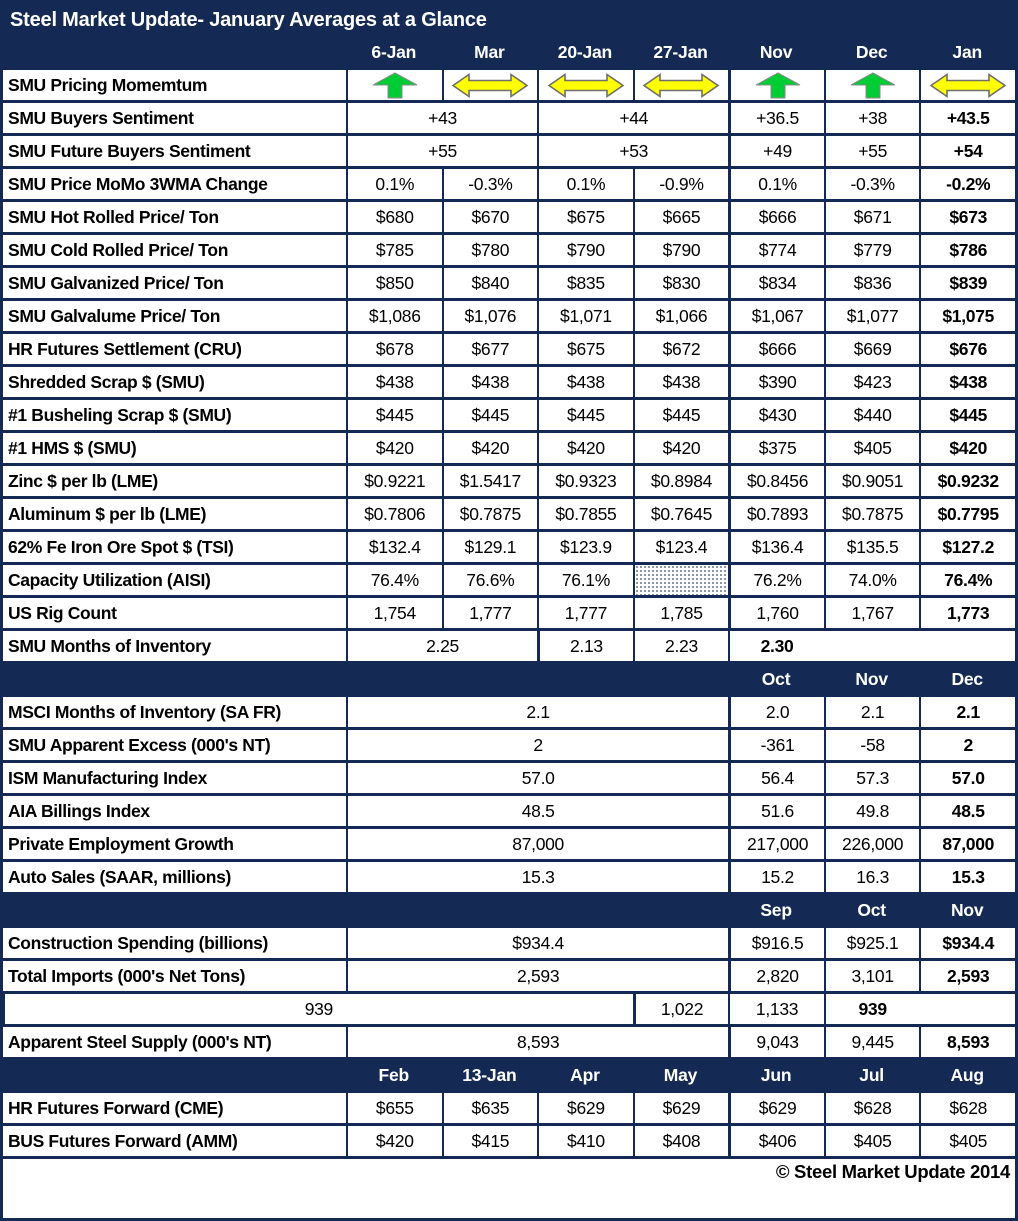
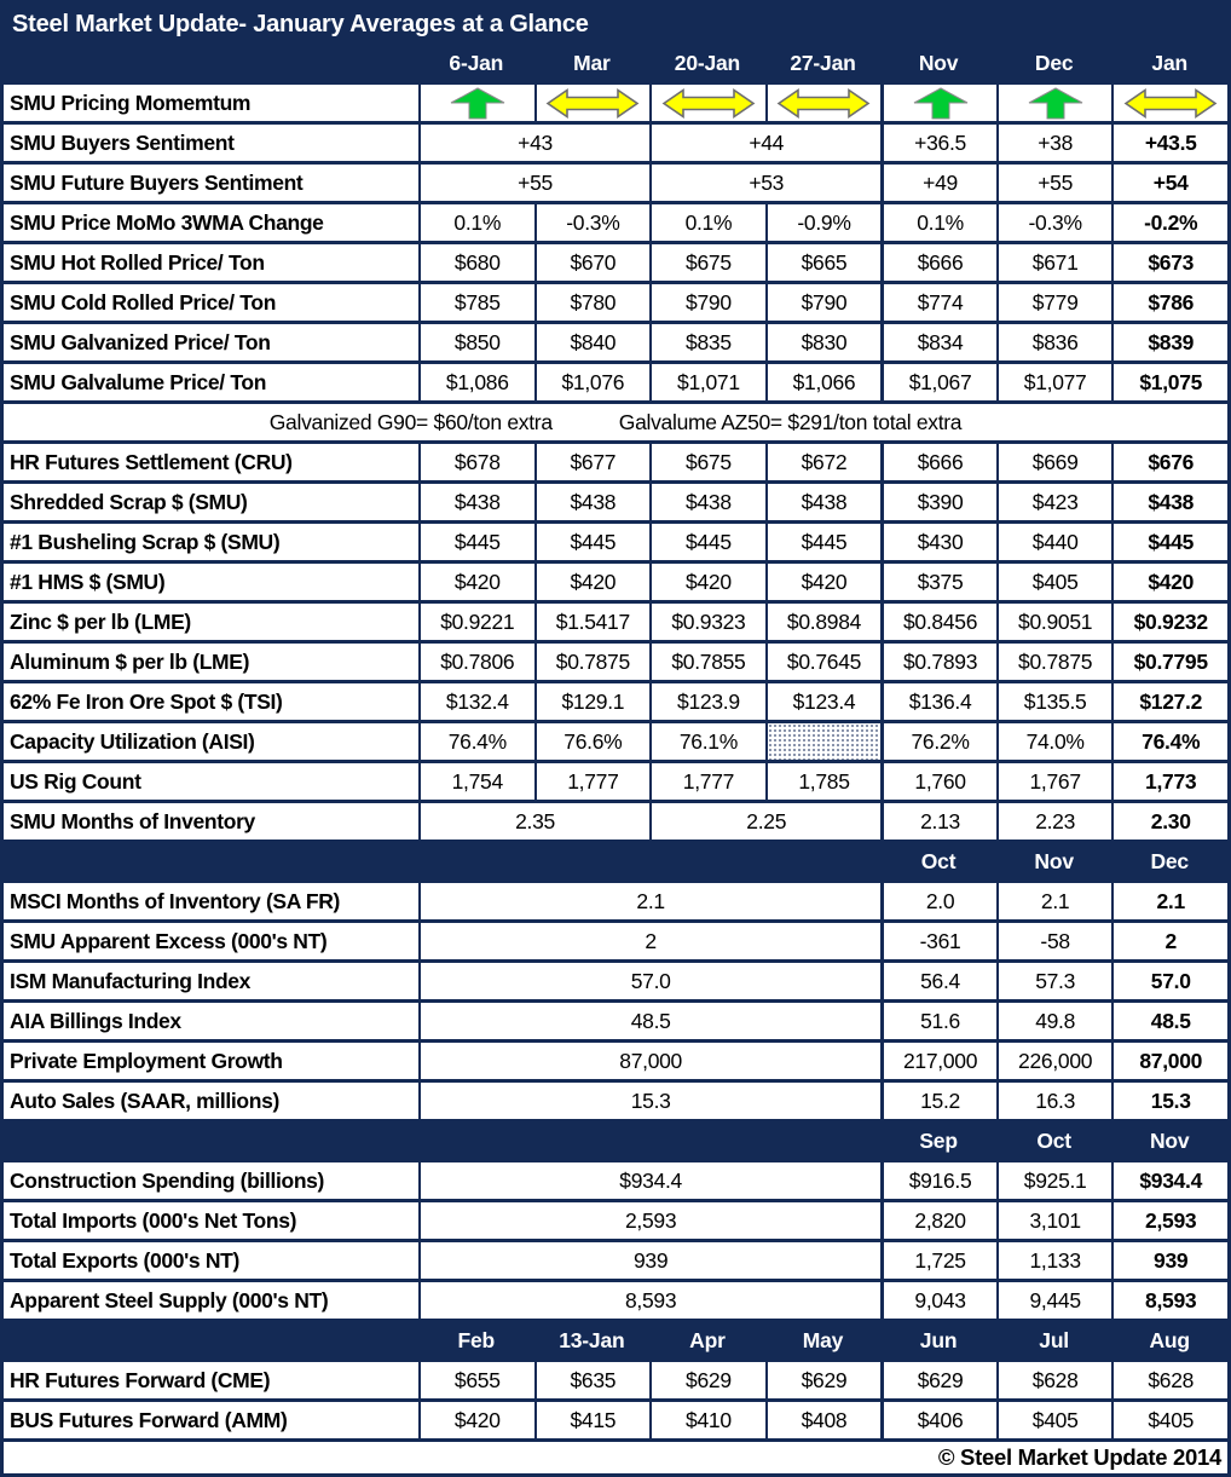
  Steel Market Update- January Averages at a Glance
  6-Jan
  Mar
  20-Jan
  27-Jan
  Nov
  Dec
  Jan
  SMU Pricing Momemtum
  SMU Buyers Sentiment
  +43
  +44
  +36.5
  +38
  +43.5
  SMU Future Buyers Sentiment
  +55
  +53
  +49
  +55
  +54
  SMU Price MoMo 3WMA Change
  0.1%
  -0.3%
  0.1%
  -0.9%
  0.1%
  -0.3%
  -0.2%
  SMU Hot Rolled Price/ Ton
  $680
  $670
  $675
  $665
  $666
  $671
  $673
  SMU Cold Rolled Price/ Ton
  $785
  $780
  $790
  $790
  $774
  $779
  $786
  SMU Galvanized Price/ Ton
  $850
  $840
  $835
  $830
  $834
  $836
  $839
  SMU Galvalume Price/ Ton
  $1,086
  $1,076
  $1,071
  $1,066
  $1,067
  $1,077
  $1,075
+ Galvanized G90= $60/ton extra
+ Galvalume AZ50= $291/ton total extra
  HR Futures Settlement (CRU)
  $678
  $677
  $675
  $672
  $666
  $669
  $676
  Shredded Scrap $ (SMU)
  $438
  $438
  $438
  $438
  $390
  $423
  $438
  #1 Busheling Scrap $ (SMU)
  $445
  $445
  $445
  $445
  $430
  $440
  $445
  #1 HMS $ (SMU)
  $420
  $420
  $420
  $420
  $375
  $405
  $420
  Zinc $ per lb (LME)
  $0.9221
  $1.5417
  $0.9323
  $0.8984
  $0.8456
  $0.9051
  $0.9232
  Aluminum $ per lb (LME)
  $0.7806
  $0.7875
  $0.7855
  $0.7645
  $0.7893
  $0.7875
  $0.7795
  62% Fe Iron Ore Spot $ (TSI)
  $132.4
  $129.1
  $123.9
  $123.4
  $136.4
  $135.5
  $127.2
  Capacity Utilization (AISI)
  76.4%
  76.6%
  76.1%
  76.2%
  74.0%
  76.4%
  US Rig Count
  1,754
  1,777
  1,777
  1,785
  1,760
  1,767
  1,773
  SMU Months of Inventory
+ 2.35
  2.25
  2.13
  2.23
  2.30
  Oct
  Nov
  Dec
  MSCI Months of Inventory (SA FR)
  2.1
  2.0
  2.1
  2.1
  SMU Apparent Excess (000's NT)
  2
  -361
  -58
  2
  ISM Manufacturing Index
  57.0
  56.4
  57.3
  57.0
  AIA Billings Index
  48.5
  51.6
  49.8
  48.5
  Private Employment Growth
  87,000
  217,000
  226,000
  87,000
  Auto Sales (SAAR, millions)
  15.3
  15.2
  16.3
  15.3
  Sep
  Oct
  Nov
  Construction Spending (billions)
  $934.4
  $916.5
  $925.1
  $934.4
  Total Imports (000's Net Tons)
  2,593
  2,820
  3,101
  2,593
+ Total Exports (000's NT)
  939
- 1,022
+ 1,725
  1,133
  939
  Apparent Steel Supply (000's NT)
  8,593
  9,043
  9,445
  8,593
  Feb
  13-Jan
  Apr
  May
  Jun
  Jul
  Aug
  HR Futures Forward (CME)
  $655
  $635
  $629
  $629
  $629
  $628
  $628
  BUS Futures Forward (AMM)
  $420
  $415
  $410
  $408
  $406
  $405
  $405
  © Steel Market Update 2014
